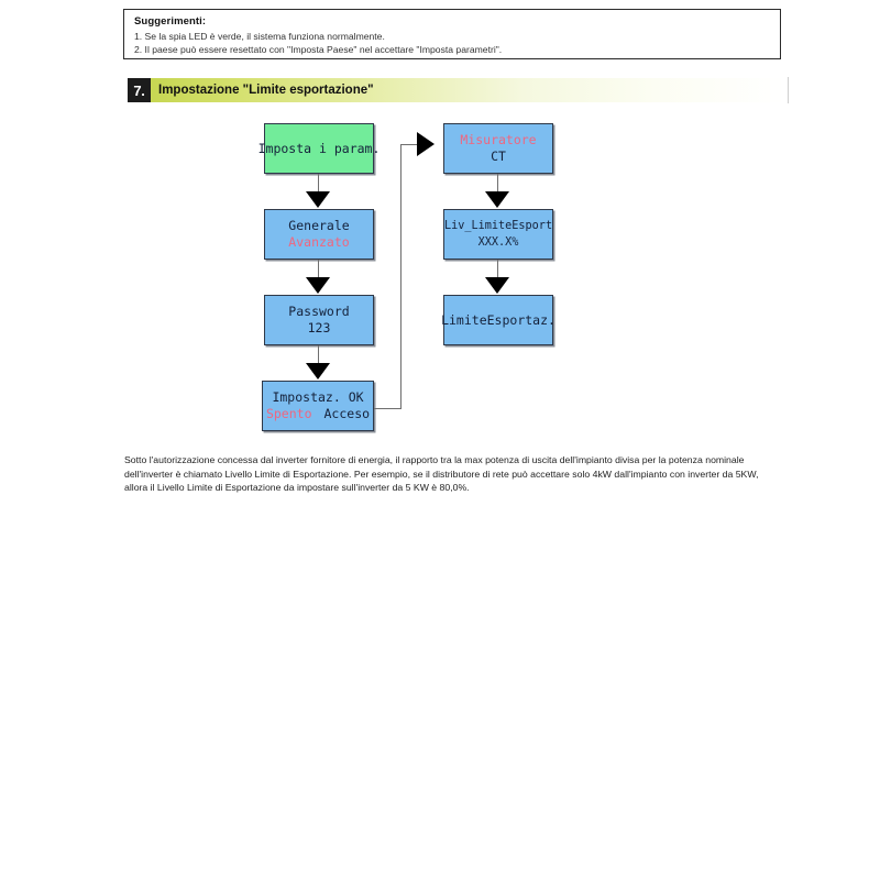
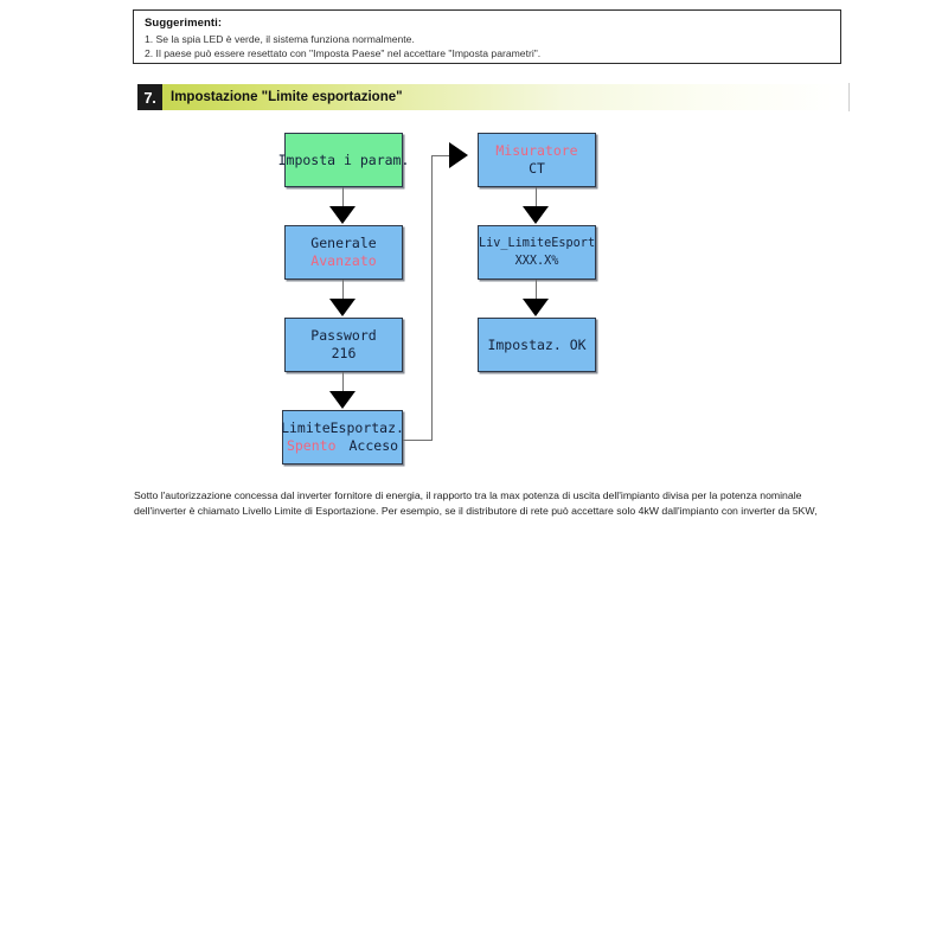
  Suggerimenti:
  1. Se la spia LED è verde, il sistema funziona normalmente.
  2. Il paese può essere resettato con "Imposta Paese" nel accettare "Imposta parametri".
  7.
  Impostazione "Limite esportazione"
  Imposta i param.
  Generale
  Avanzato
  Password
- 123
+ 216
- Impostaz. OK
+ LimiteEsportaz.
  Spento Acceso
  Misuratore
  CT
  Liv_LimiteEsport
  XXX.X%
- LimiteEsportaz.
+ Impostaz. OK
  Sotto l'autorizzazione concessa dal inverter fornitore di energia, il rapporto tra la max potenza di uscita dell'impianto divisa per la potenza nominale
  dell'inverter è chiamato Livello Limite di Esportazione. Per esempio, se il distributore di rete può accettare solo 4kW dall'impianto con inverter da 5KW,
- allora il Livello Limite di Esportazione da impostare sull'inverter da 5 KW è 80,0%.
